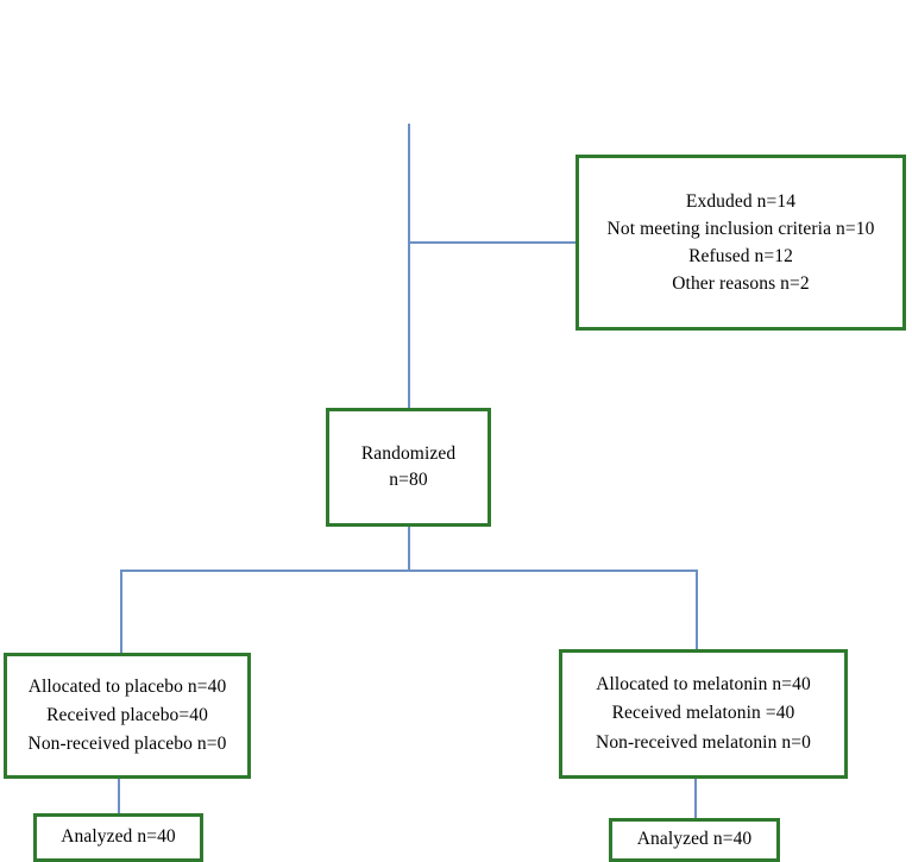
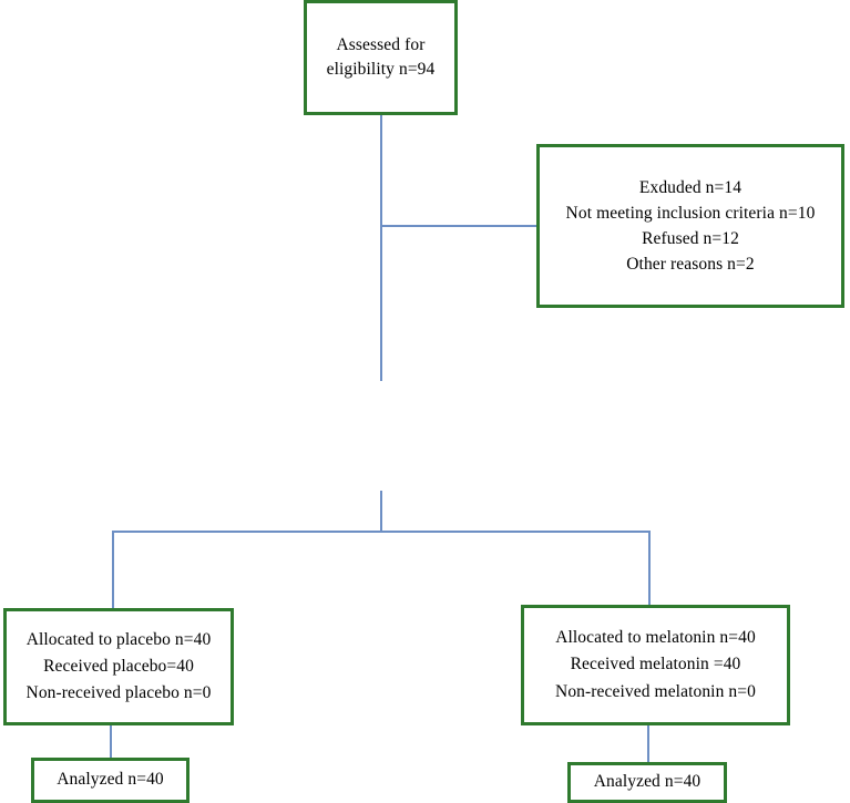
+ Assessed for
+ eligibility n=94
  Exduded n=14
  Not meeting inclusion criteria n=10
  Refused n=12
  Other reasons n=2
- Randomized
- n=80
  Allocated to placebo n=40
  Received placebo=40
  Non-received placebo n=0
  Allocated to melatonin n=40
  Received melatonin =40
  Non-received melatonin n=0
  Analyzed n=40
  Analyzed n=40
